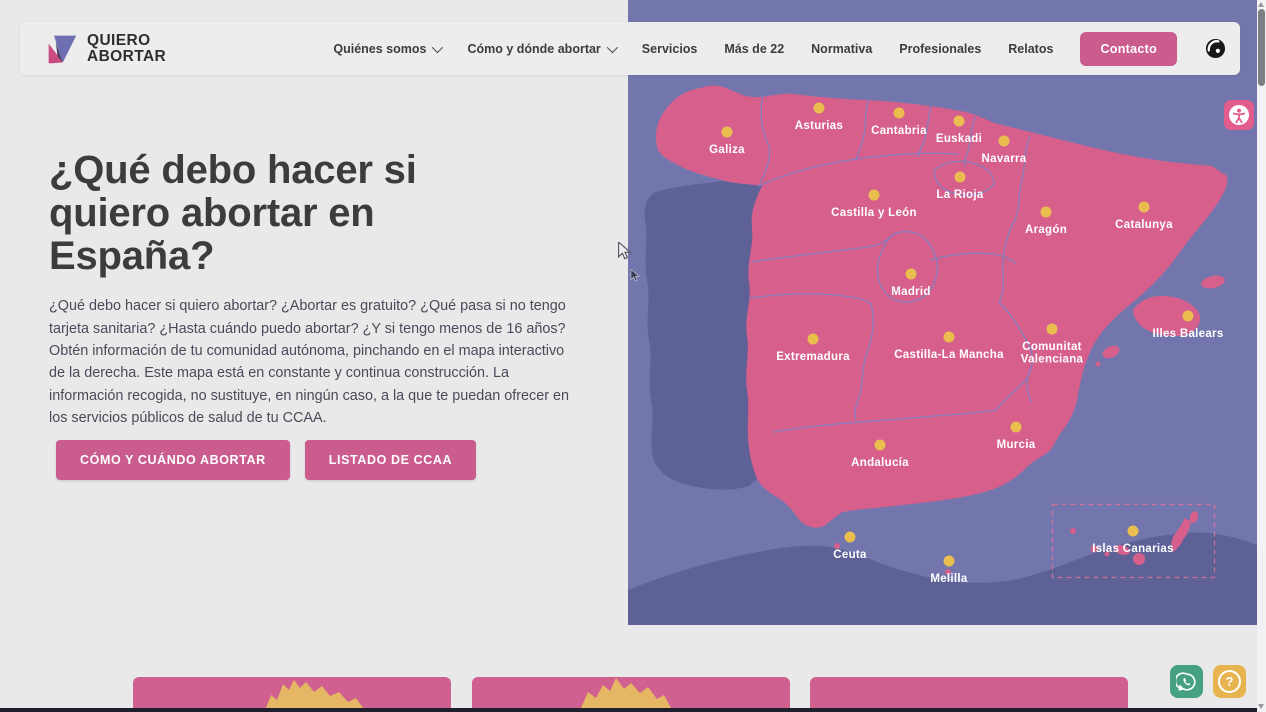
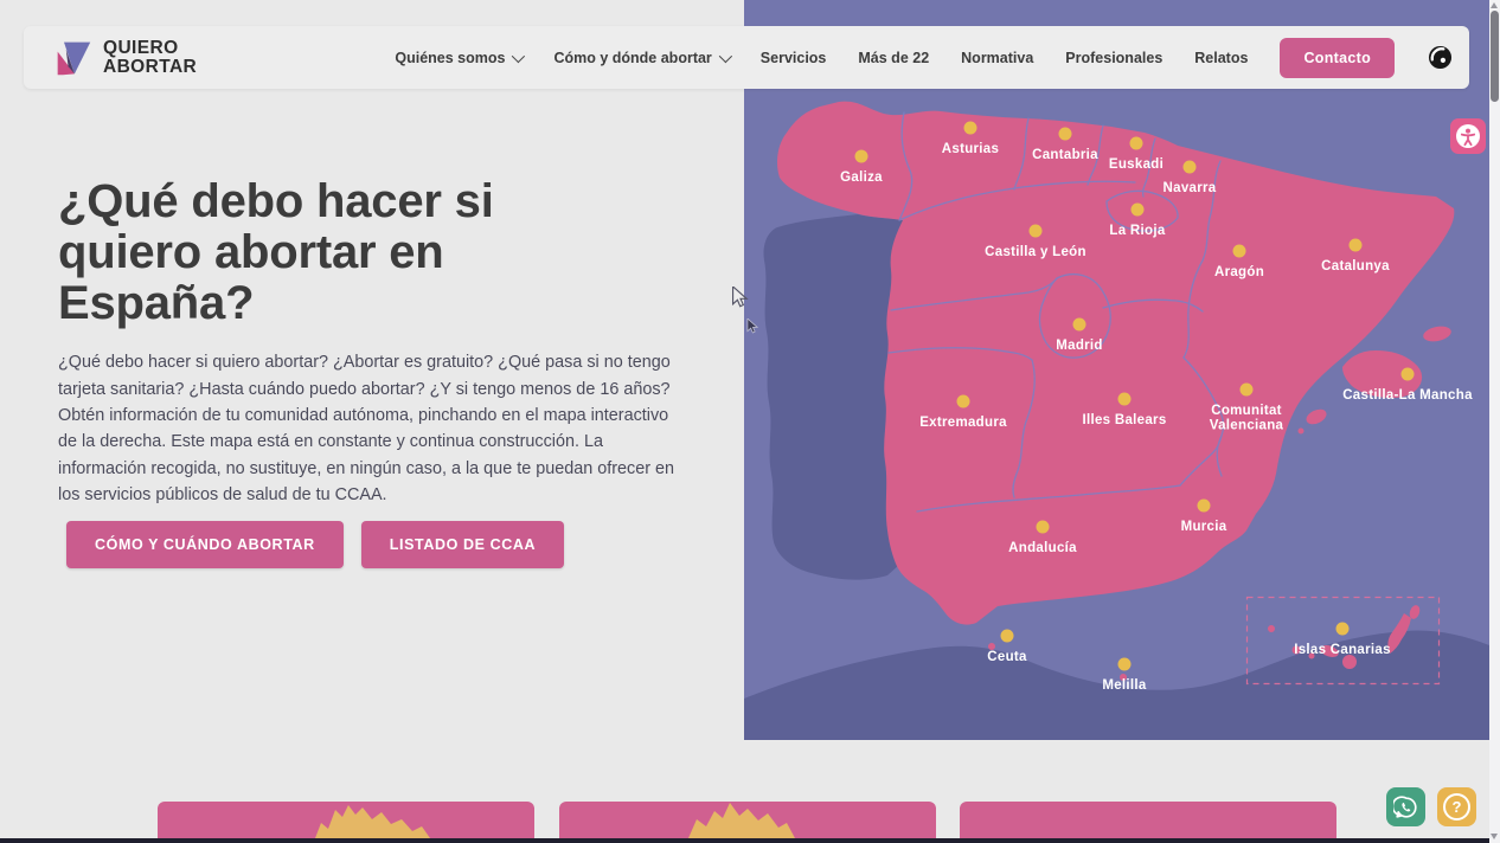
  Galiza
  Asturias
  Cantabria
  Euskadi
  Navarra
  La Rioja
  Castilla y León
  Aragón
  Catalunya
  Madrid
  Extremadura
- Castilla-La Mancha
+ Illes Balears
  Comunitat
  Valenciana
- Illes Balears
+ Castilla-La Mancha
  Murcia
  Andalucía
  Ceuta
  Melilla
  Islas Canarias
  QUIERO
  ABORTAR
  Quiénes somos
  Cómo y dónde abortar
  Servicios
  Más de 22
  Normativa
  Profesionales
  Relatos
  Contacto
  ¿Qué debo hacer si quiero abortar en España?
  ¿Qué debo hacer si quiero abortar? ¿Abortar es gratuito? ¿Qué pasa si no tengo tarjeta sanitaria? ¿Hasta cuándo puedo abortar? ¿Y si tengo menos de 16 años? Obtén información de tu comunidad autónoma, pinchando en el mapa interactivo de la derecha. Este mapa está en constante y continua construcción. La información recogida, no sustituye, en ningún caso, a la que te puedan ofrecer en los servicios públicos de salud de tu CCAA.
  CÓMO Y CUÁNDO ABORTAR
  LISTADO DE CCAA
  ?
